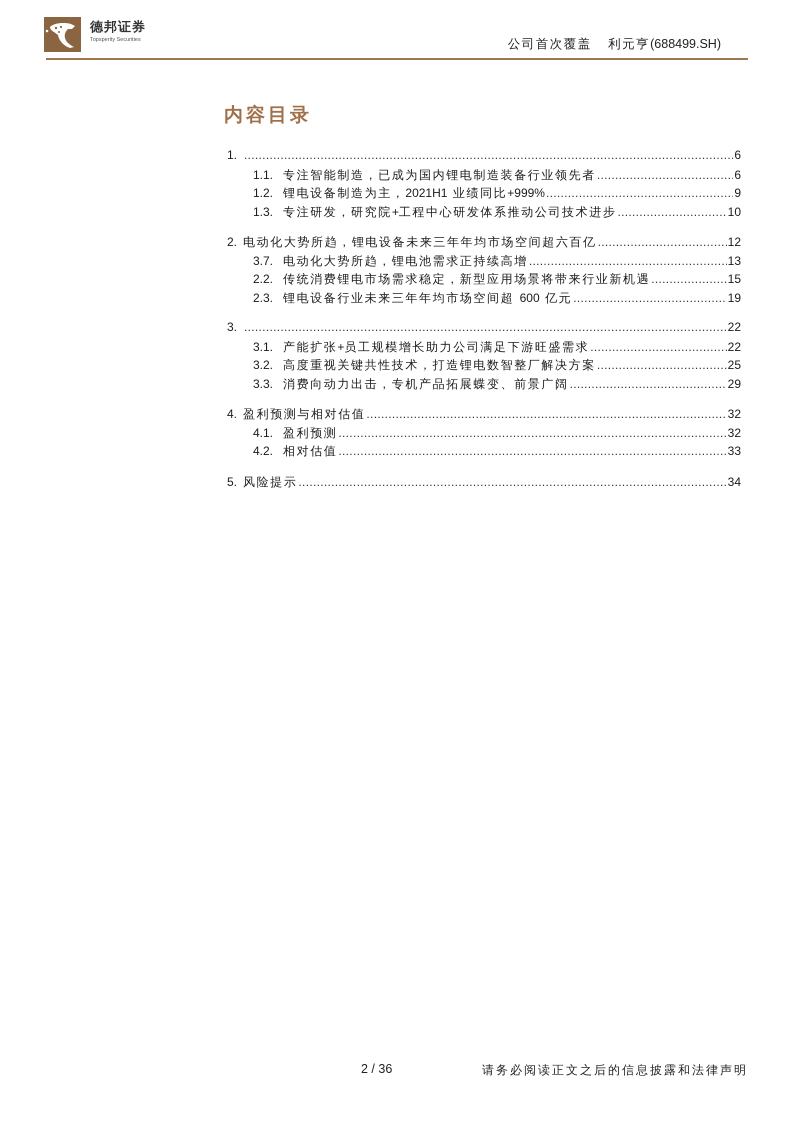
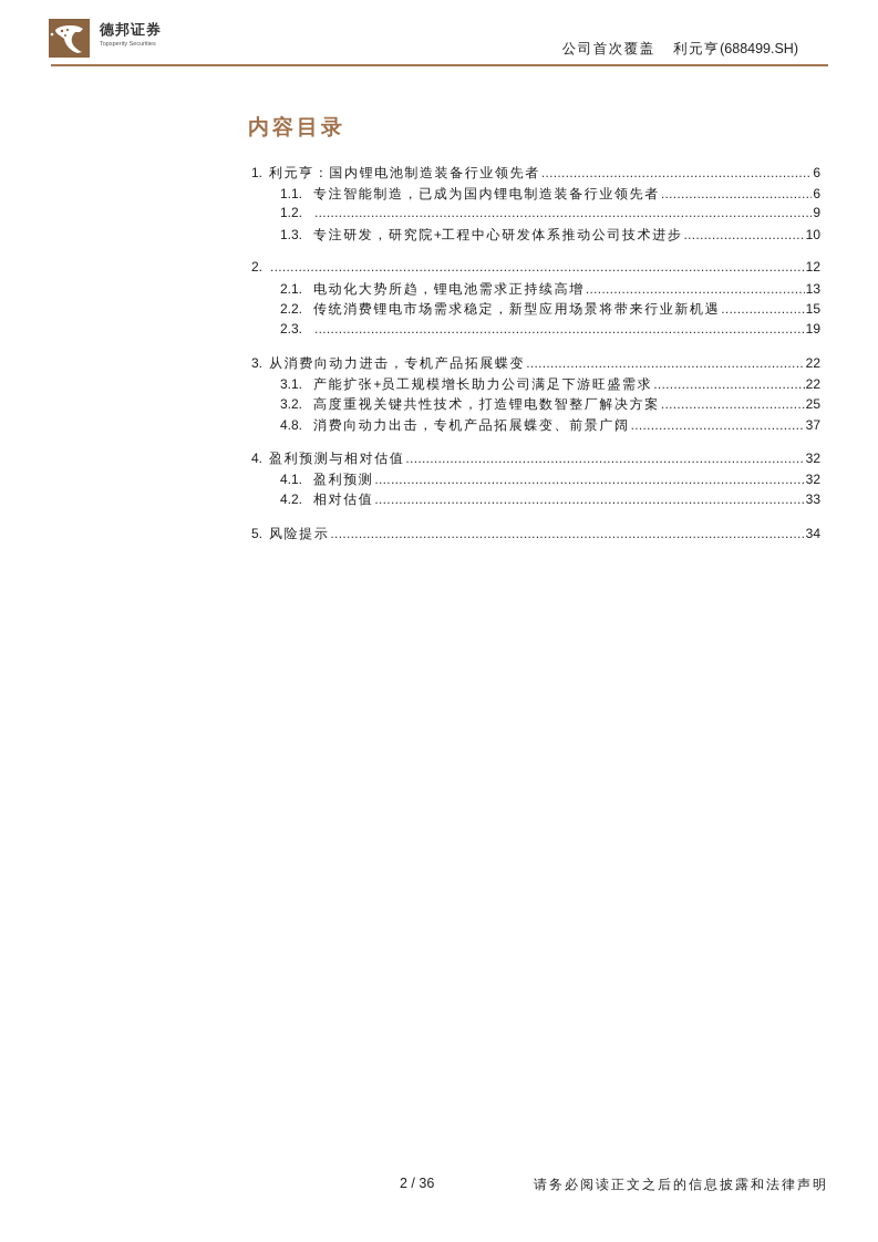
  德邦证券
  公司首次覆盖 利元亨(688499.SH)
  内容目录
  1.
+ 利元亨：国内锂电池制造装备行业领先者
  6
  1.1.
  专注智能制造，已成为国内锂电制造装备行业领先者
  6
  1.2.
- 锂电设备制造为主，2021H1 业绩同比+999%
  9
  1.3.
  专注研发，研究院+工程中心研发体系推动公司技术进步
  10
  2.
- 电动化大势所趋，锂电设备未来三年年均市场空间超六百亿
  12
- 3.7.
+ 2.1.
  电动化大势所趋，锂电池需求正持续高增
  13
  2.2.
  传统消费锂电市场需求稳定，新型应用场景将带来行业新机遇
  15
  2.3.
- 锂电设备行业未来三年年均市场空间超 600 亿元
  19
  3.
+ 从消费向动力进击，专机产品拓展蝶变
  22
  3.1.
  产能扩张+员工规模增长助力公司满足下游旺盛需求
  22
  3.2.
  高度重视关键共性技术，打造锂电数智整厂解决方案
  25
- 3.3.
+ 4.8.
  消费向动力出击，专机产品拓展蝶变、前景广阔
- 29
+ 37
  4.
  盈利预测与相对估值
  32
  4.1.
  盈利预测
  32
  4.2.
  相对估值
  33
  5.
  风险提示
  34
  2 / 36
  请务必阅读正文之后的信息披露和法律声明
